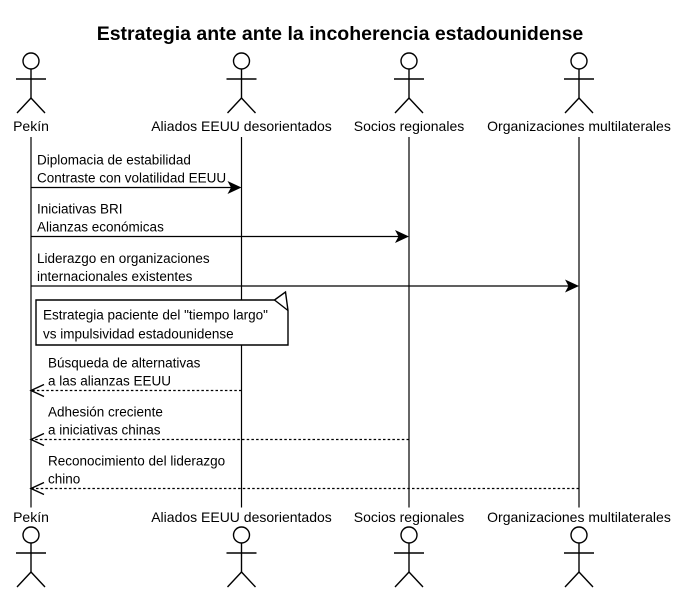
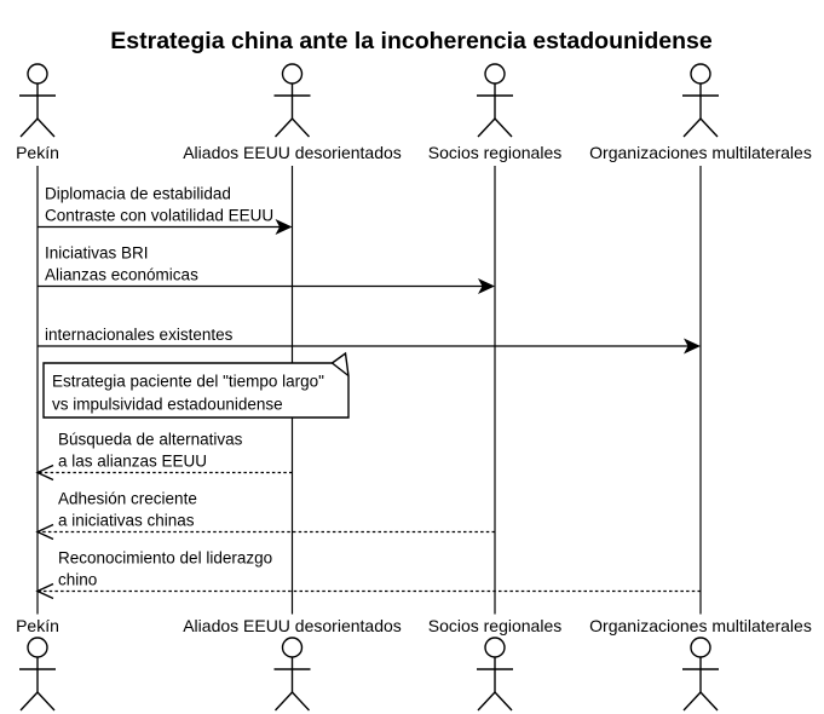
- Estrategia ante ante la incoherencia estadounidense
+ Estrategia china ante la incoherencia estadounidense
  Pekín
  Aliados EEUU desorientados
  Socios regionales
  Organizaciones multilaterales
  Diplomacia de estabilidad
  Contraste con volatilidad EEUU
  Iniciativas BRI
  Alianzas económicas
- Liderazgo en organizaciones
  internacionales existentes
  Estrategia paciente del "tiempo largo"
  vs impulsividad estadounidense
  Búsqueda de alternativas
  a las alianzas EEUU
  Adhesión creciente
  a iniciativas chinas
  Reconocimiento del liderazgo
  chino
  Pekín
  Aliados EEUU desorientados
  Socios regionales
  Organizaciones multilaterales
